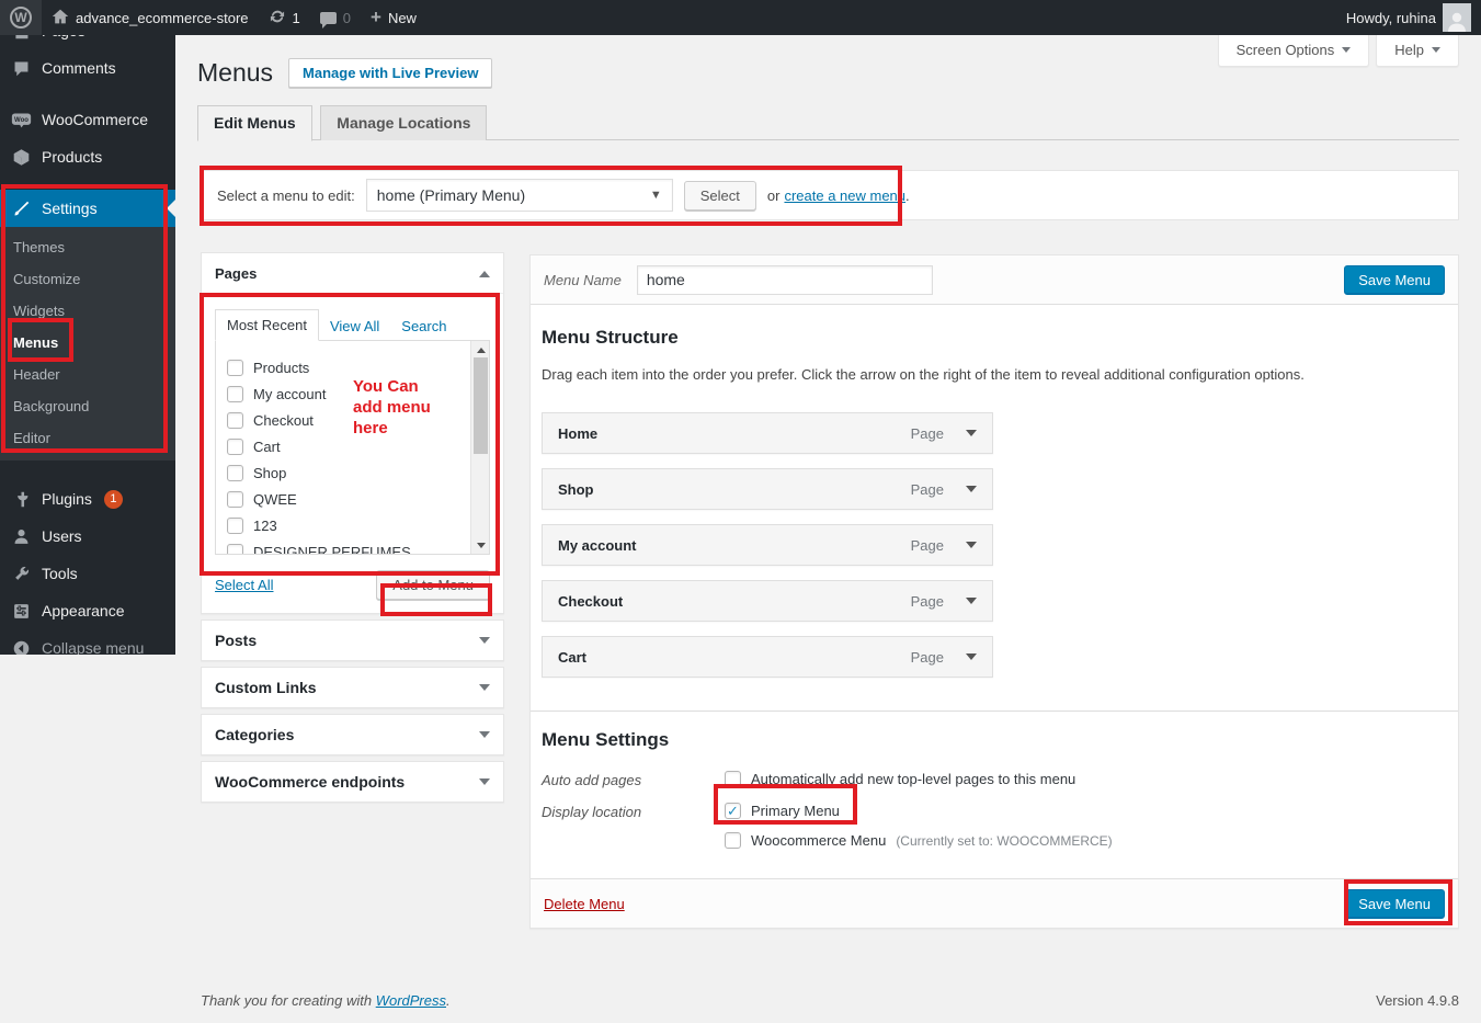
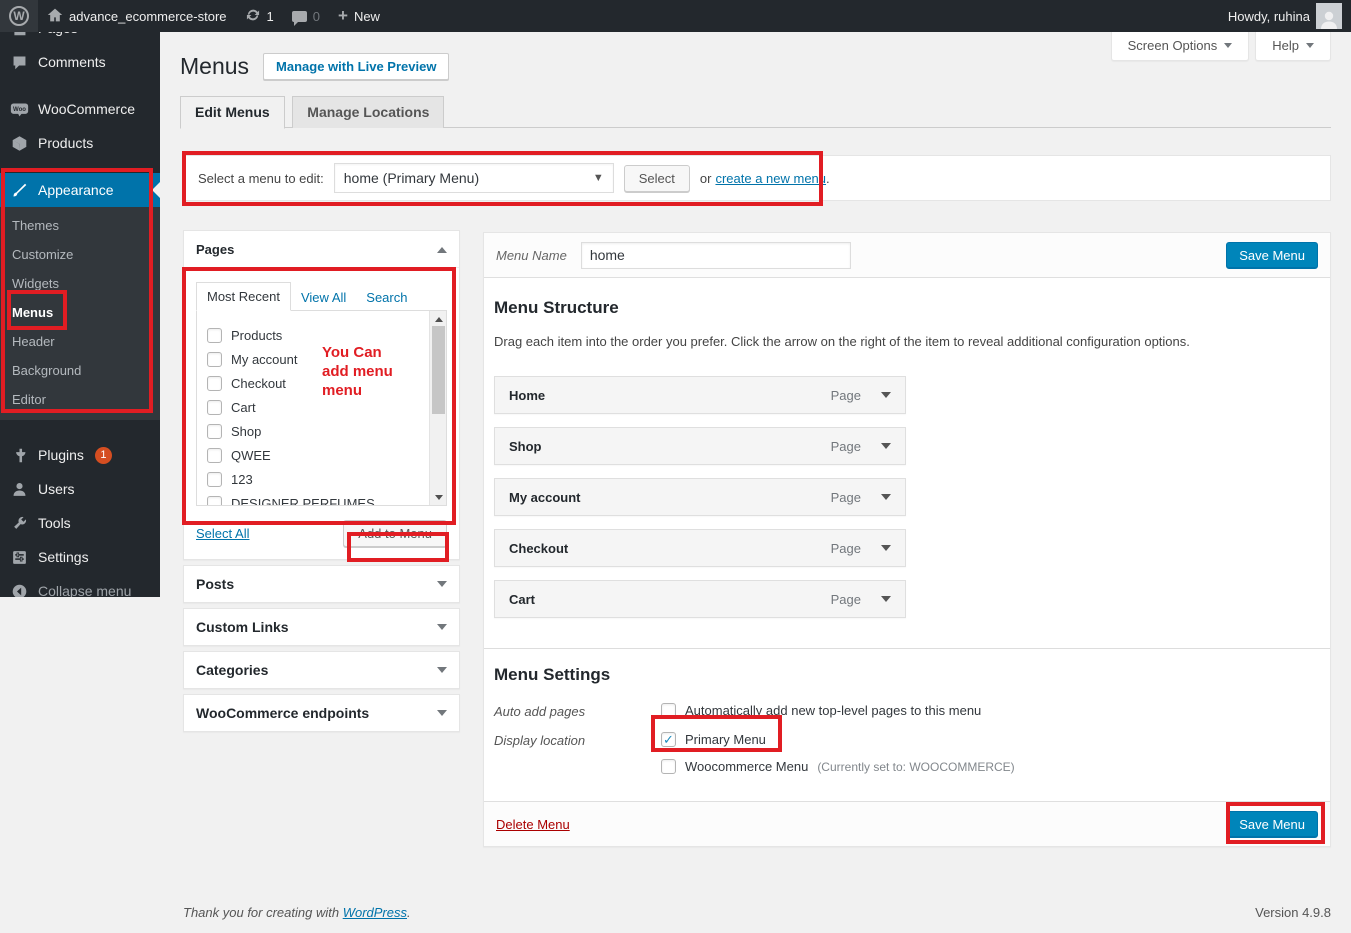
  W
  advance_ecommerce-store
  1
  0
  +
  New
  Howdy, ruhina
  Comments
  WooCommerce
  Products
- Settings
+ Appearance
  Themes
  Customize
  Widgets
  Menus
  Header
  Background
  Editor
  Plugins
  1
  Users
  Tools
- Appearance
+ Settings
  Collapse menu
  Screen Options
  Help
  Menus
  Manage with Live Preview
  Edit Menus Manage Locations
  Select a menu to edit:
  home (Primary Menu)
  ▼
  Select
  or
  create a new menu.
  Pages
  Most Recent
  View All
  Search
  Products
  My account
  Checkout
  Cart
  Shop
  QWEE
  123
  DESIGNER PERFUMES
  Select All
  Add to Menu
  Posts
  Custom Links
  Categories
  WooCommerce endpoints
  Menu Name
  home
  Save Menu
  Menu Structure
  Drag each item into the order you prefer. Click the arrow on the right of the item to reveal additional configuration options.
  Home
  Page
  Shop
  Page
  My account
  Page
  Checkout
  Page
  Cart
  Page
  Menu Settings
  Auto add pages
  Automatically add new top-level pages to this menu
  Display location
  Primary Menu
  Woocommerce Menu
  (Currently set to: WOOCOMMERCE)
  Delete Menu
  Save Menu
  Thank you for creating with WordPress.
  Version 4.9.8
- You Can add menu here
+ You Can add menu menu
